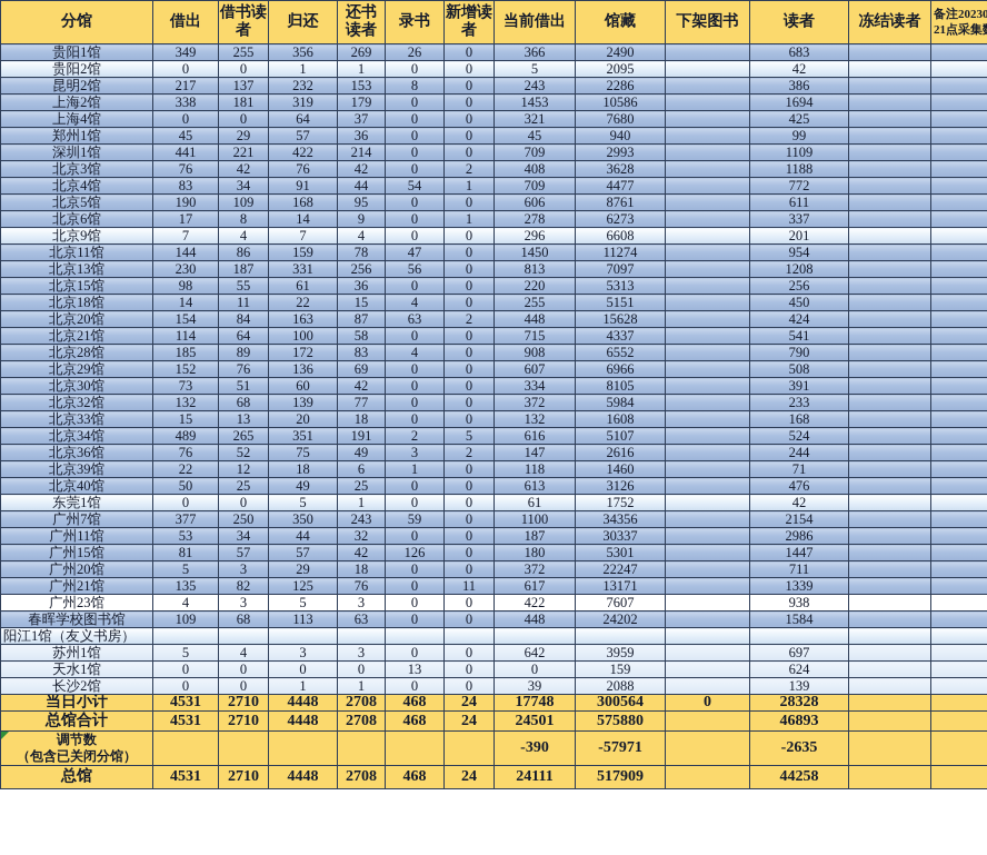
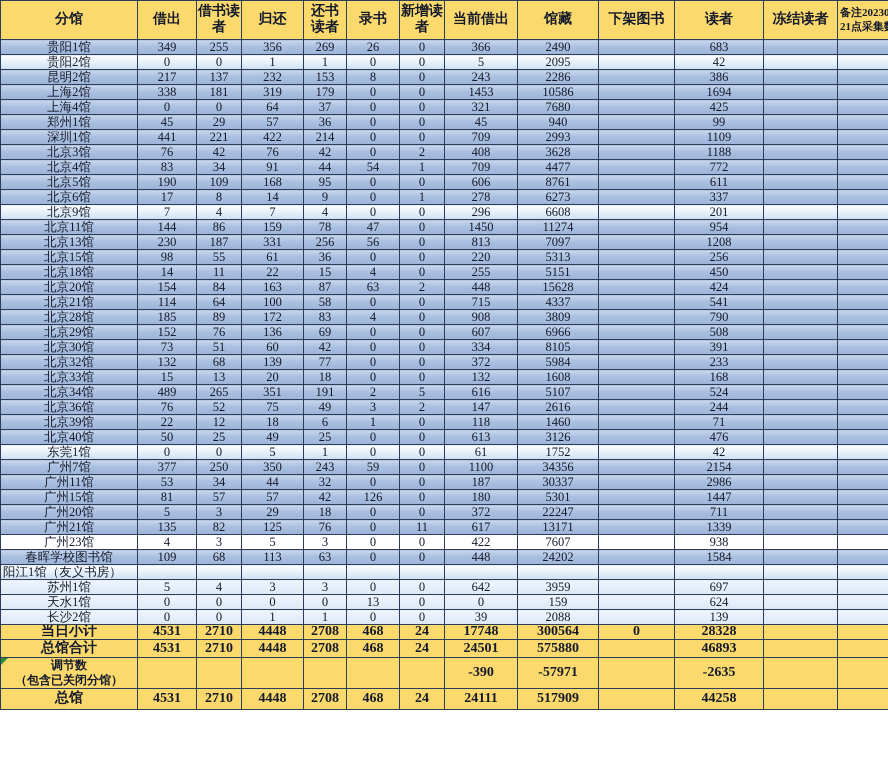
  分馆	借出	借书读者	归还	还书读者	录书	新增读者	当前借出	馆藏	下架图书	读者	冻结读者	备注20230 21点采集
  贵阳1馆	349	255	356	269	26	0	366	2490		683
  贵阳2馆	0	0	1	1	0	0	5	2095		42
  昆明2馆	217	137	232	153	8	0	243	2286		386
  上海2馆	338	181	319	179	0	0	1453	10586		1694
  上海4馆	0	0	64	37	0	0	321	7680		425
  郑州1馆	45	29	57	36	0	0	45	940		99
  深圳1馆	441	221	422	214	0	0	709	2993		1109
  北京3馆	76	42	76	42	0	2	408	3628		1188
  北京4馆	83	34	91	44	54	1	709	4477		772
  北京5馆	190	109	168	95	0	0	606	8761		611
  北京6馆	17	8	14	9	0	1	278	6273		337
  北京9馆	7	4	7	4	0	0	296	6608		201
  北京11馆	144	86	159	78	47	0	1450	11274		954
  北京13馆	230	187	331	256	56	0	813	7097		1208
  北京15馆	98	55	61	36	0	0	220	5313		256
  北京18馆	14	11	22	15	4	0	255	5151		450
  北京20馆	154	84	163	87	63	2	448	15628		424
  北京21馆	114	64	100	58	0	0	715	4337		541
- 北京28馆	185	89	172	83	4	0	908	6552		790
+ 北京28馆	185	89	172	83	4	0	908	3809		790
  北京29馆	152	76	136	69	0	0	607	6966		508
  北京30馆	73	51	60	42	0	0	334	8105		391
  北京32馆	132	68	139	77	0	0	372	5984		233
  北京33馆	15	13	20	18	0	0	132	1608		168
  北京34馆	489	265	351	191	2	5	616	5107		524
  北京36馆	76	52	75	49	3	2	147	2616		244
  北京39馆	22	12	18	6	1	0	118	1460		71
  北京40馆	50	25	49	25	0	0	613	3126		476
  东莞1馆	0	0	5	1	0	0	61	1752		42
  广州7馆	377	250	350	243	59	0	1100	34356		2154
  广州11馆	53	34	44	32	0	0	187	30337		2986
  广州15馆	81	57	57	42	126	0	180	5301		1447
  广州20馆	5	3	29	18	0	0	372	22247		711
  广州21馆	135	82	125	76	0	11	617	13171		1339
  广州23馆	4	3	5	3	0	0	422	7607		938
  春晖学校图书馆	109	68	113	63	0	0	448	24202		1584
  阳江1馆（友义书房）
  苏州1馆	5	4	3	3	0	0	642	3959		697
  天水1馆	0	0	0	0	13	0	0	159		624
  长沙2馆	0	0	1	1	0	0	39	2088		139
  当日小计	4531	2710	4448	2708	468	24	17748	300564	0	28328
  总馆合计	4531	2710	4448	2708	468	24	24501	575880		46893
  调节数（包含已关闭分馆）							-390	-57971		-2635
  总馆	4531	2710	4448	2708	468	24	24111	517909		44258
